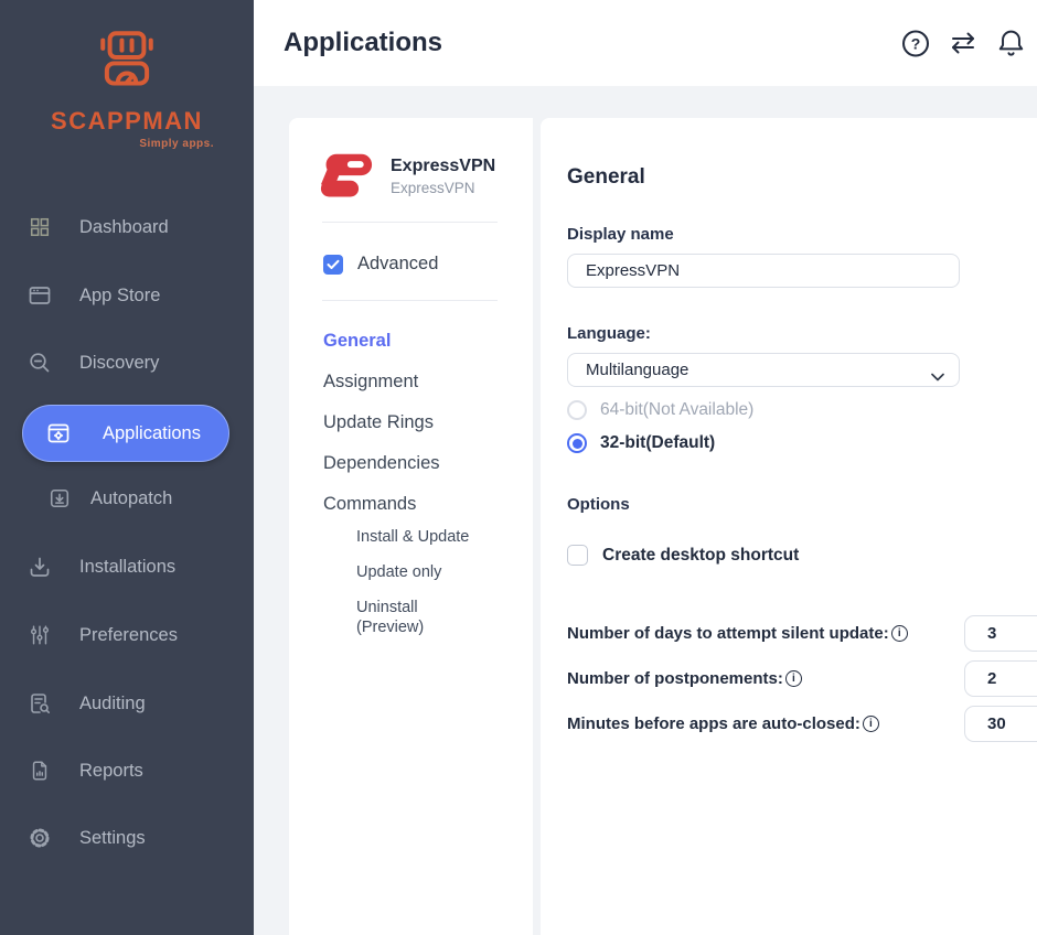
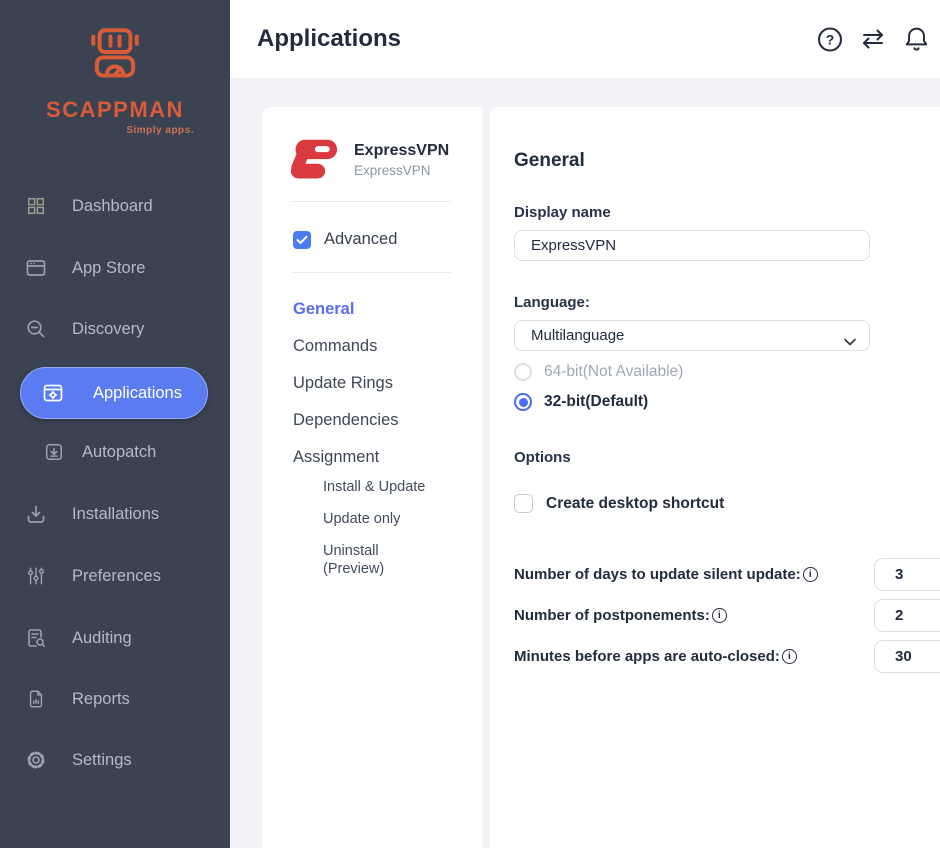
  SCAPPMAN
  Simply apps.
  Dashboard
  App Store
  Discovery
  Applications
  Autopatch
  Installations
  Preferences
  Auditing
  Reports
  Settings
  Applications
  ?
  ExpressVPN
  ExpressVPN
  Advanced
  General
- Assignment
+ Commands
  Update Rings
  Dependencies
- Commands
+ Assignment
  Install & Update
  Update only
  Uninstall (Preview)
  General
  Display name
  ExpressVPN
  Language:
  Multilanguage
  64-bit(Not Available)
  32-bit(Default)
  Options
  Create desktop shortcut
- Number of days to attempt silent update:
+ Number of days to update silent update:
  3
  Number of postponements:
  2
  Minutes before apps are auto-closed:
  30
